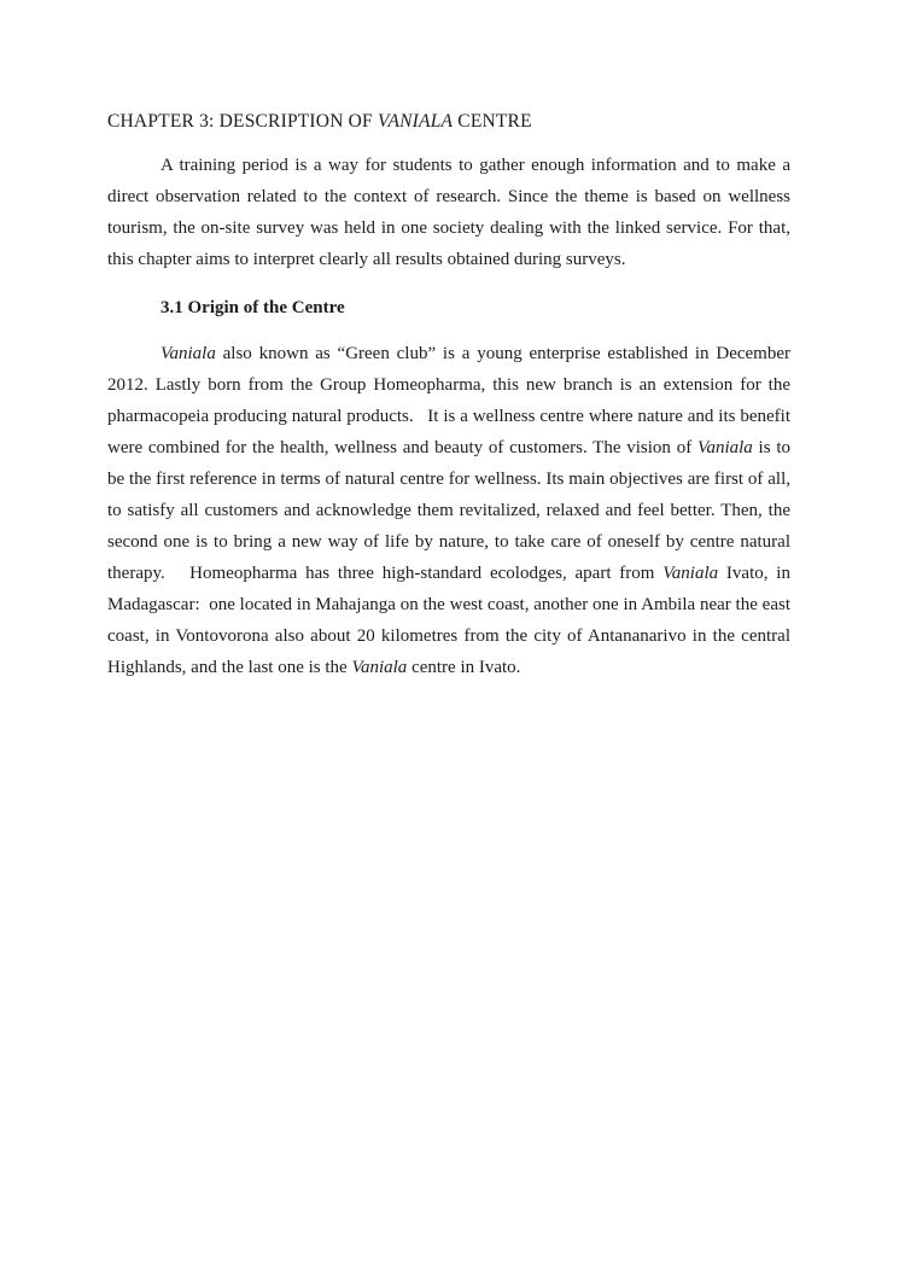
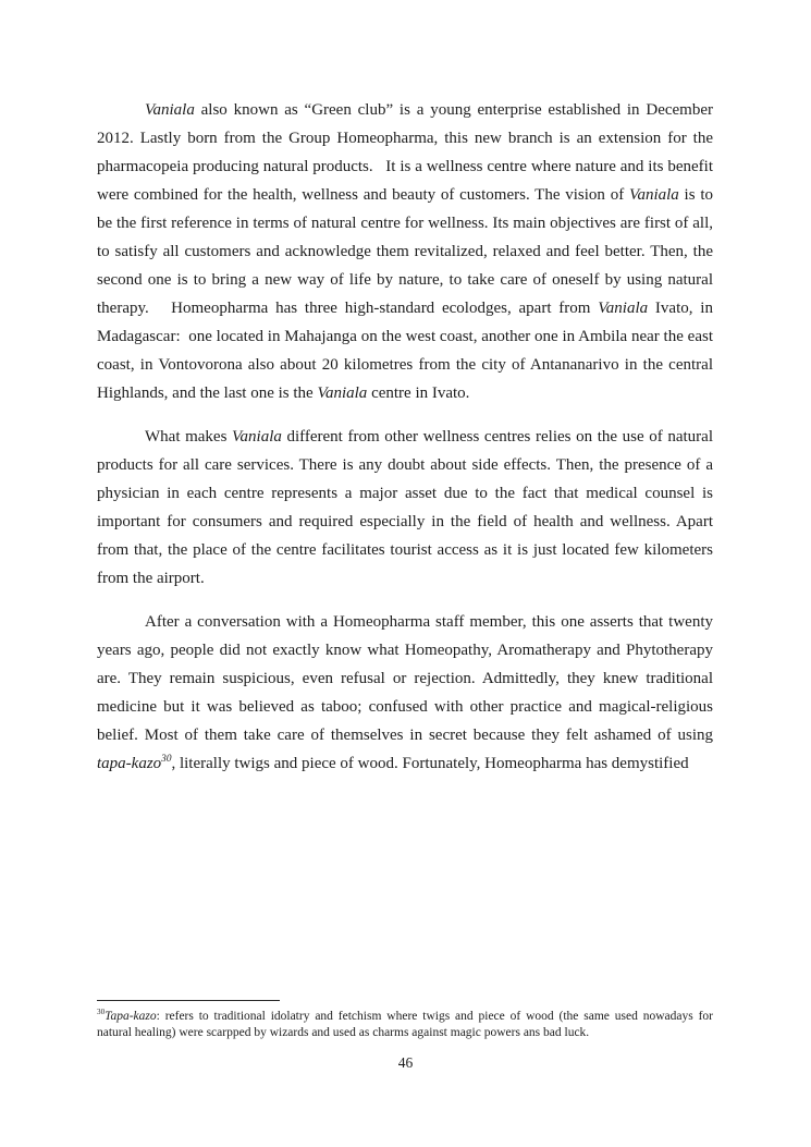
- CHAPTER 3: DESCRIPTION OF VANIALA CENTRE
- A training period is a way for students to gather enough information and to make a direct observation related to the context of research. Since the theme is based on wellness tourism, the on-site survey was held in one society dealing with the linked service. For that, this chapter aims to interpret clearly all results obtained during surveys.
- 3.1 Origin of the Centre
- Vaniala also known as “Green club” is a young enterprise established in December 2012. Lastly born from the Group Homeopharma, this new branch is an extension for the pharmacopeia producing natural products. It is a wellness centre where nature and its benefit were combined for the health, wellness and beauty of customers. The vision of Vaniala is to be the first reference in terms of natural centre for wellness. Its main objectives are first of all, to satisfy all customers and acknowledge them revitalized, relaxed and feel better. Then, the second one is to bring a new way of life by nature, to take care of oneself by centre natural therapy. Homeopharma has three high-standard ecolodges, apart from Vaniala Ivato, in Madagascar: one located in Mahajanga on the west coast, another one in Ambila near the east coast, in Vontovorona also about 20 kilometres from the city of Antananarivo in the central Highlands, and the last one is the Vaniala centre in Ivato.
+ Vaniala also known as “Green club” is a young enterprise established in December 2012. Lastly born from the Group Homeopharma, this new branch is an extension for the pharmacopeia producing natural products. It is a wellness centre where nature and its benefit were combined for the health, wellness and beauty of customers. The vision of Vaniala is to be the first reference in terms of natural centre for wellness. Its main objectives are first of all, to satisfy all customers and acknowledge them revitalized, relaxed and feel better. Then, the second one is to bring a new way of life by nature, to take care of oneself by using natural therapy. Homeopharma has three high-standard ecolodges, apart from Vaniala Ivato, in Madagascar: one located in Mahajanga on the west coast, another one in Ambila near the east coast, in Vontovorona also about 20 kilometres from the city of Antananarivo in the central Highlands, and the last one is the Vaniala centre in Ivato.
+ What makes Vaniala different from other wellness centres relies on the use of natural products for all care services. There is any doubt about side effects. Then, the presence of a physician in each centre represents a major asset due to the fact that medical counsel is important for consumers and required especially in the field of health and wellness. Apart from that, the place of the centre facilitates tourist access as it is just located few kilometers from the airport.
+ After a conversation with a Homeopharma staff member, this one asserts that twenty years ago, people did not exactly know what Homeopathy, Aromatherapy and Phytotherapy are. They remain suspicious, even refusal or rejection. Admittedly, they knew traditional medicine but it was believed as taboo; confused with other practice and magical-religious belief. Most of them take care of themselves in secret because they felt ashamed of using tapa-kazo30, literally twigs and piece of wood. Fortunately, Homeopharma has demystified
+ 30Tapa-kazo: refers to traditional idolatry and fetchism where twigs and piece of wood (the same used nowadays for natural healing) were scarpped by wizards and used as charms against magic powers ans bad luck.
+ 46
